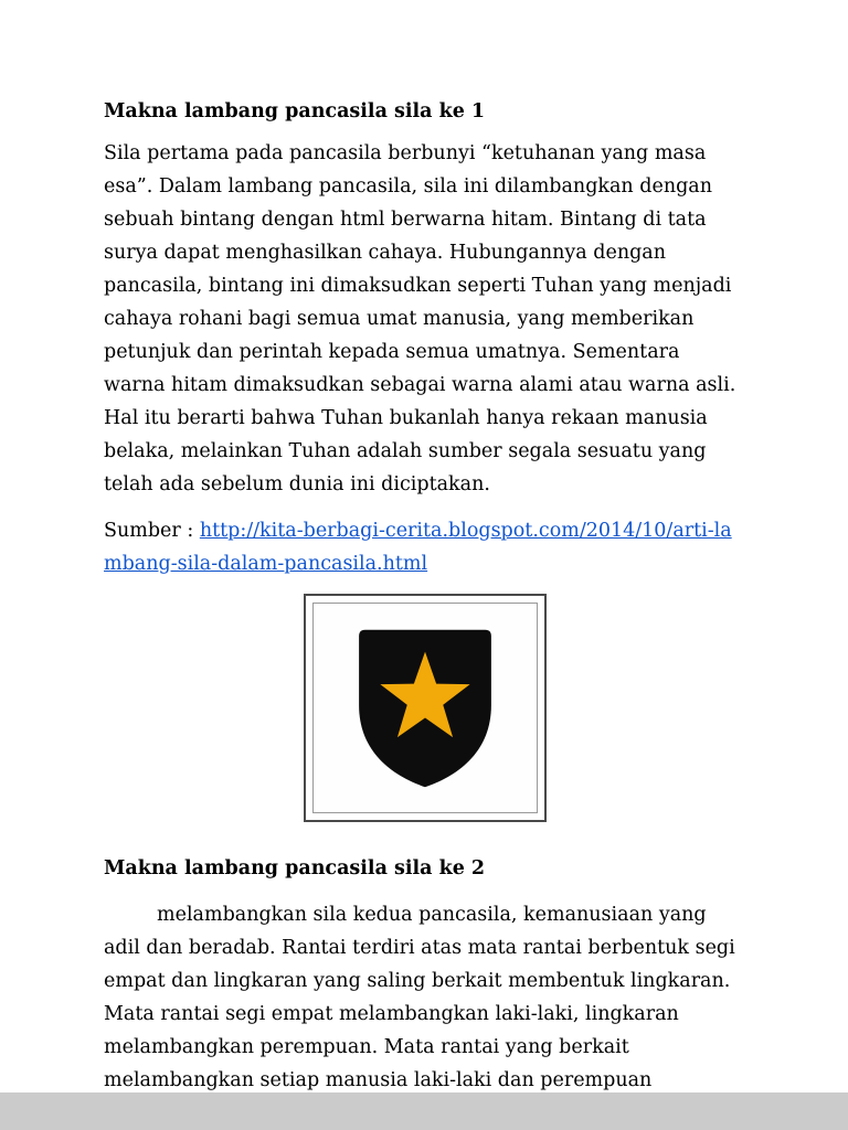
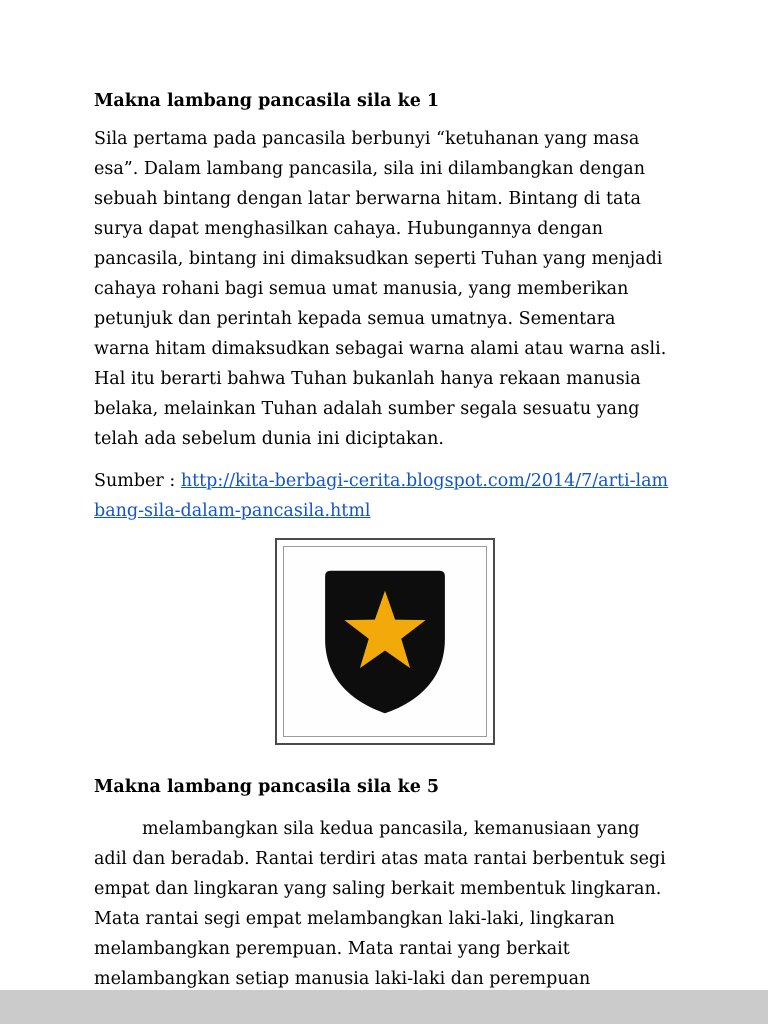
  Makna lambang pancasila sila ke 1
- Sila pertama pada pancasila berbunyi “ketuhanan yang masa esa”. Dalam lambang pancasila, sila ini dilambangkan dengan sebuah bintang dengan html berwarna hitam. Bintang di tata surya dapat menghasilkan cahaya. Hubungannya dengan pancasila, bintang ini dimaksudkan seperti Tuhan yang menjadi cahaya rohani bagi semua umat manusia, yang memberikan petunjuk dan perintah kepada semua umatnya. Sementara warna hitam dimaksudkan sebagai warna alami atau warna asli. Hal itu berarti bahwa Tuhan bukanlah hanya rekaan manusia belaka, melainkan Tuhan adalah sumber segala sesuatu yang telah ada sebelum dunia ini diciptakan.
+ Sila pertama pada pancasila berbunyi “ketuhanan yang masa esa”. Dalam lambang pancasila, sila ini dilambangkan dengan sebuah bintang dengan latar berwarna hitam. Bintang di tata surya dapat menghasilkan cahaya. Hubungannya dengan pancasila, bintang ini dimaksudkan seperti Tuhan yang menjadi cahaya rohani bagi semua umat manusia, yang memberikan petunjuk dan perintah kepada semua umatnya. Sementara warna hitam dimaksudkan sebagai warna alami atau warna asli. Hal itu berarti bahwa Tuhan bukanlah hanya rekaan manusia belaka, melainkan Tuhan adalah sumber segala sesuatu yang telah ada sebelum dunia ini diciptakan.
- Sumber : http://kita-berbagi-cerita.blogspot.com/2014/10/arti-lambang-sila-dalam-pancasila.html
+ Sumber : http://kita-berbagi-cerita.blogspot.com/2014/7/arti-lambang-sila-dalam-pancasila.html
- Makna lambang pancasila sila ke 2
+ Makna lambang pancasila sila ke 5
  melambangkan sila kedua pancasila, kemanusiaan yang adil dan beradab. Rantai terdiri atas mata rantai berbentuk segi empat dan lingkaran yang saling berkait membentuk lingkaran. Mata rantai segi empat melambangkan laki-laki, lingkaran melambangkan perempuan. Mata rantai yang berkait melambangkan setiap manusia laki-laki dan perempuan
